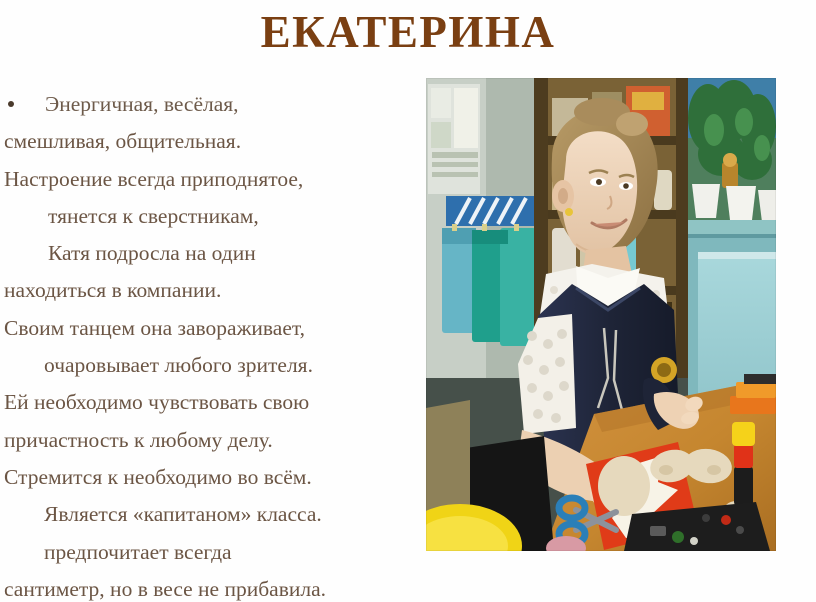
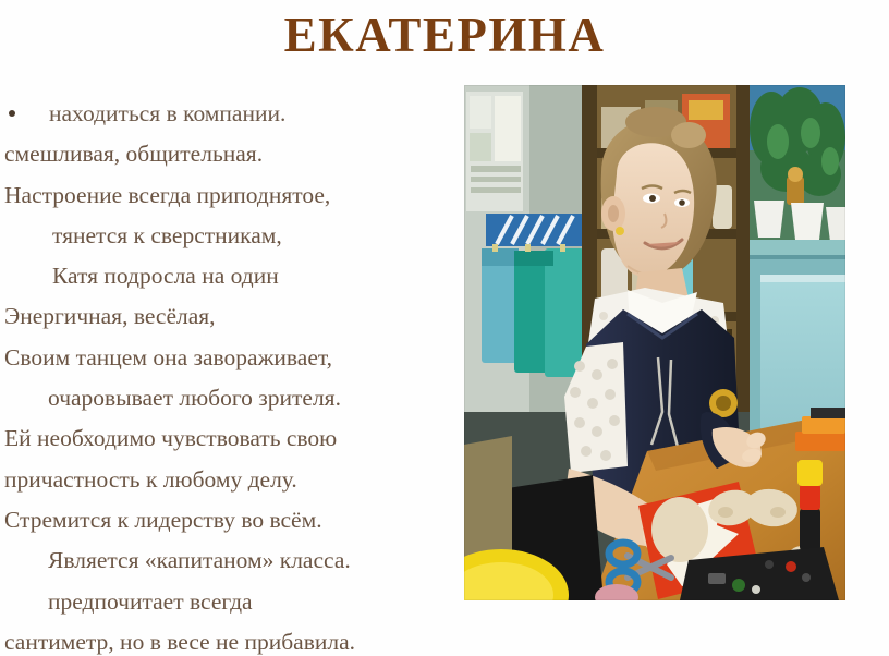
  ЕКАТЕРИНА
- Энергичная, весёлая,
+ находиться в компании.
  смешливая, общительная.
  Настроение всегда приподнятое,
  тянется к сверстникам,
  Катя подросла на один
- находиться в компании.
+ Энергичная, весёлая,
  Своим танцем она завораживает,
  очаровывает любого зрителя.
  Ей необходимо чувствовать свою
  причастность к любому делу.
- Стремится к необходимо во всём.
+ Стремится к лидерству во всём.
  Является «капитаном» класса.
  предпочитает всегда
  сантиметр, но в весе не прибавила.
